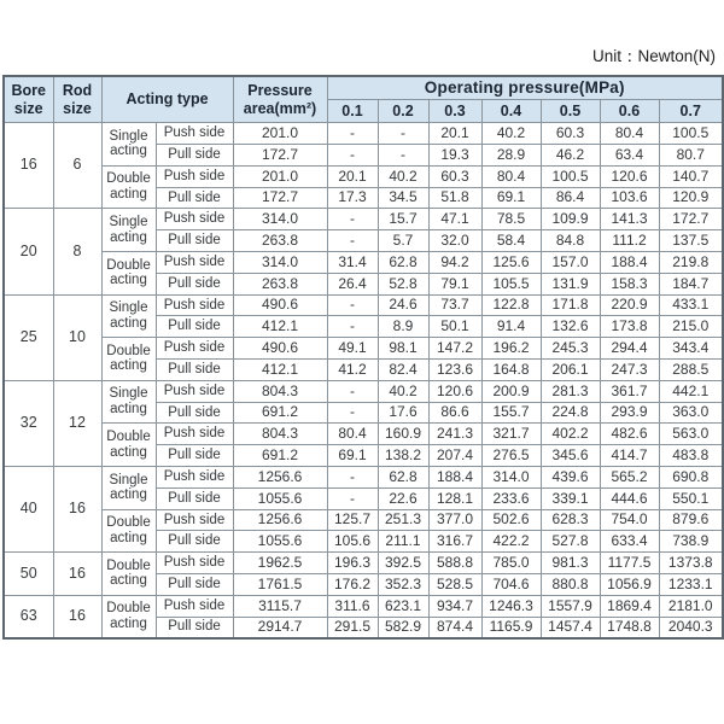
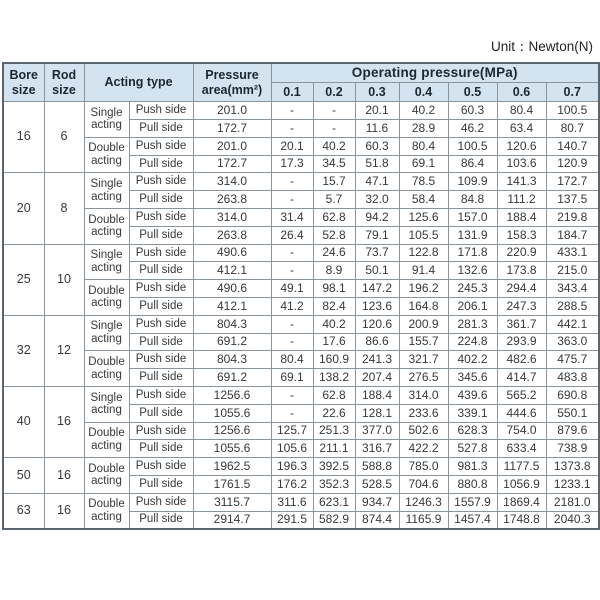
  Unit：Newton(N)
  Bore size	Rod size	Acting type	Pressure area(mm²)	Operating pressure(MPa)
  0.1	0.2	0.3	0.4	0.5	0.6	0.7
  16	6	Single acting	Push side	201.0	-	-	20.1	40.2	60.3	80.4	100.5
- Pull side	172.7	-	-	19.3	28.9	46.2	63.4	80.7
+ Pull side	172.7	-	-	11.6	28.9	46.2	63.4	80.7
  Double acting	Push side	201.0	20.1	40.2	60.3	80.4	100.5	120.6	140.7
  Pull side	172.7	17.3	34.5	51.8	69.1	86.4	103.6	120.9
  20	8	Single acting	Push side	314.0	-	15.7	47.1	78.5	109.9	141.3	172.7
  Pull side	263.8	-	5.7	32.0	58.4	84.8	111.2	137.5
  Double acting	Push side	314.0	31.4	62.8	94.2	125.6	157.0	188.4	219.8
  Pull side	263.8	26.4	52.8	79.1	105.5	131.9	158.3	184.7
  25	10	Single acting	Push side	490.6	-	24.6	73.7	122.8	171.8	220.9	433.1
  Pull side	412.1	-	8.9	50.1	91.4	132.6	173.8	215.0
  Double acting	Push side	490.6	49.1	98.1	147.2	196.2	245.3	294.4	343.4
  Pull side	412.1	41.2	82.4	123.6	164.8	206.1	247.3	288.5
  32	12	Single acting	Push side	804.3	-	40.2	120.6	200.9	281.3	361.7	442.1
  Pull side	691.2	-	17.6	86.6	155.7	224.8	293.9	363.0
- Double acting	Push side	804.3	80.4	160.9	241.3	321.7	402.2	482.6	563.0
+ Double acting	Push side	804.3	80.4	160.9	241.3	321.7	402.2	482.6	475.7
  Pull side	691.2	69.1	138.2	207.4	276.5	345.6	414.7	483.8
  40	16	Single acting	Push side	1256.6	-	62.8	188.4	314.0	439.6	565.2	690.8
  Pull side	1055.6	-	22.6	128.1	233.6	339.1	444.6	550.1
  Double acting	Push side	1256.6	125.7	251.3	377.0	502.6	628.3	754.0	879.6
  Pull side	1055.6	105.6	211.1	316.7	422.2	527.8	633.4	738.9
  50	16	Double acting	Push side	1962.5	196.3	392.5	588.8	785.0	981.3	1177.5	1373.8
  Pull side	1761.5	176.2	352.3	528.5	704.6	880.8	1056.9	1233.1
  63	16	Double acting	Push side	3115.7	311.6	623.1	934.7	1246.3	1557.9	1869.4	2181.0
  Pull side	2914.7	291.5	582.9	874.4	1165.9	1457.4	1748.8	2040.3
